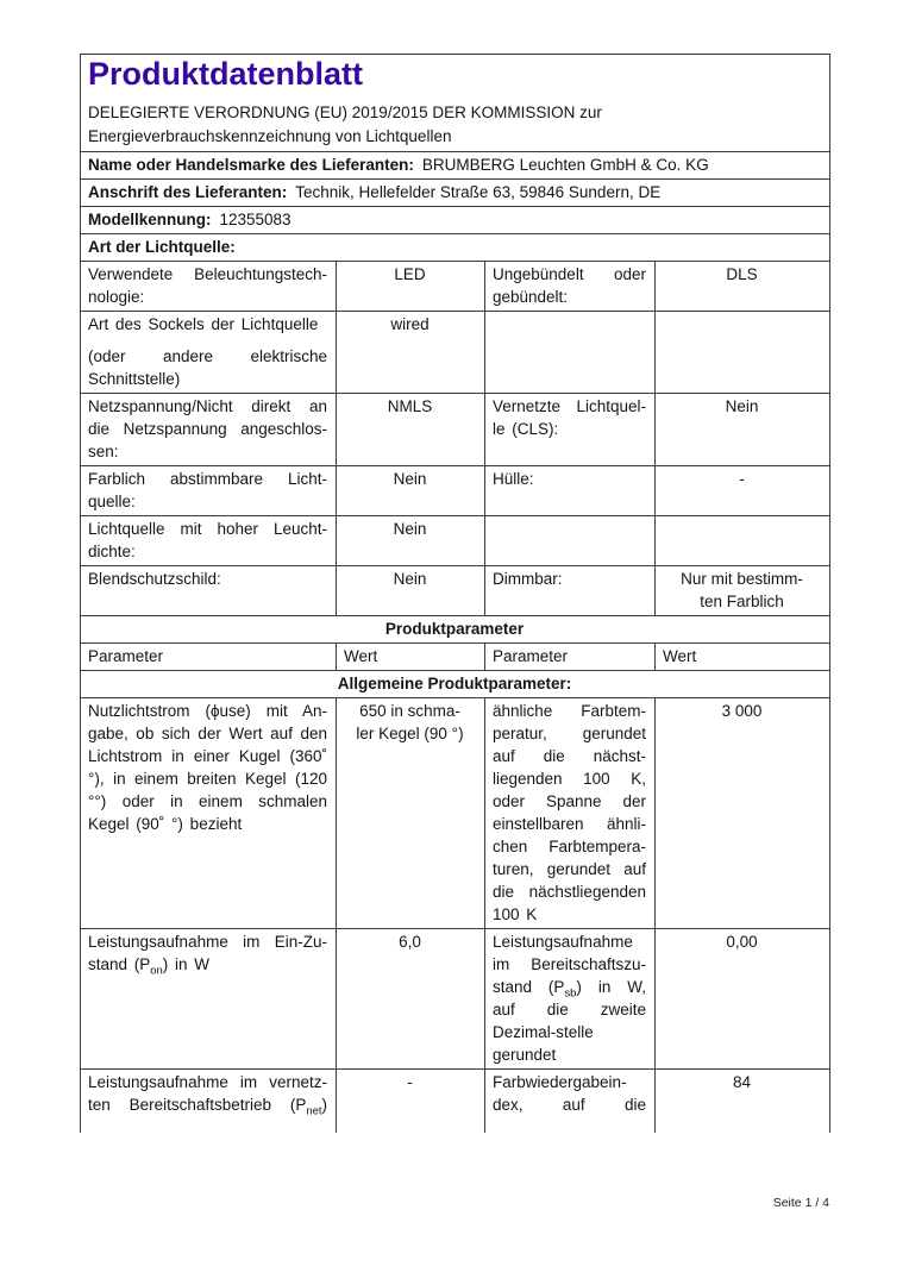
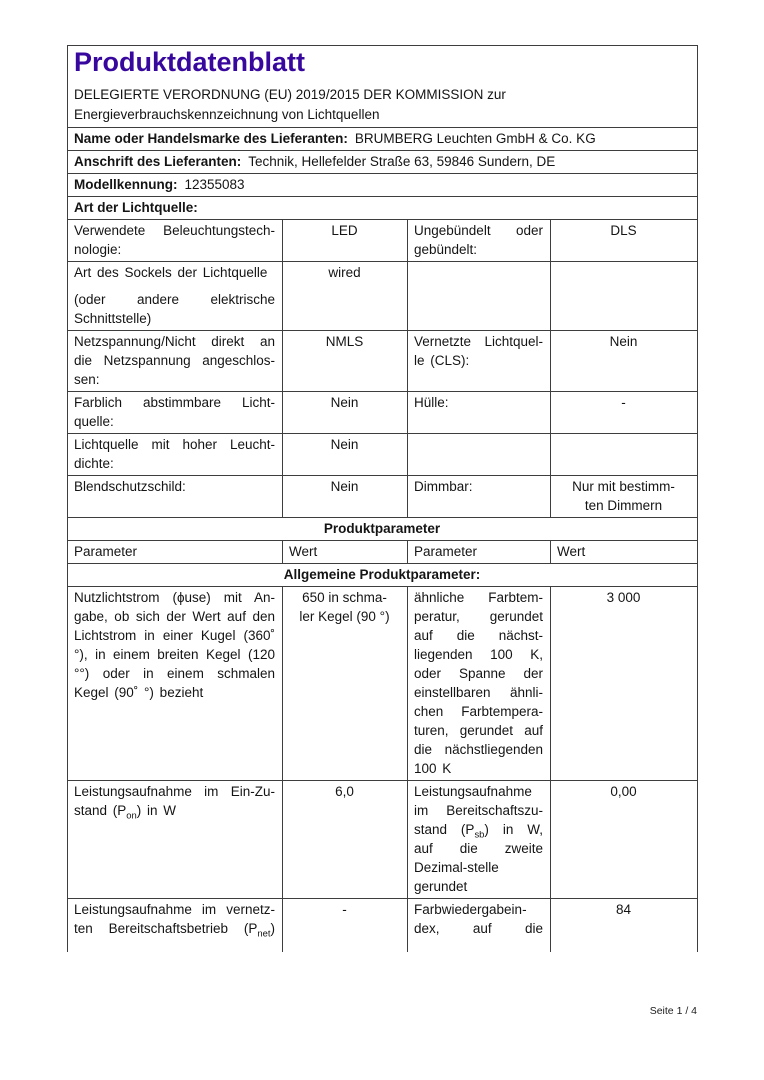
  Produktdatenblatt DELEGIERTE VERORDNUNG (EU) 2019/2015 DER KOMMISSION zur Energieverbrauchskennzeichnung von Lichtquellen
  Name oder Handelsmarke des Lieferanten: BRUMBERG Leuchten GmbH & Co. KG
  Anschrift des Lieferanten: Technik, Hellefelder Straße 63, 59846 Sundern, DE
  Modellkennung: 12355083
  Art der Lichtquelle:
  Verwendete Beleuchtungstech-nologie:	LED	Ungebündelt oder gebündelt:	DLS
  Art des Sockels der Lichtquelle (oder andere elektrische Schnittstelle)	wired
  Netzspannung/Nicht direkt an die Netzspannung angeschlos-sen:	NMLS	Vernetzte Lichtquel-le (CLS):	Nein
  Farblich abstimmbare Licht-quelle:	Nein	Hülle:	-
  Lichtquelle mit hoher Leucht-dichte:	Nein
- Blendschutzschild:	Nein	Dimmbar:	Nur mit bestimm- ten Farblich
+ Blendschutzschild:	Nein	Dimmbar:	Nur mit bestimm- ten Dimmern
  Produktparameter
  Parameter	Wert	Parameter	Wert
  Allgemeine Produktparameter:
  Nutzlichtstrom (ϕuse) mit An-gabe, ob sich der Wert auf den Lichtstrom in einer Kugel (360˚ °), in einem breiten Kegel (120 °°) oder in einem schmalen Kegel (90˚ °) bezieht	650 in schma- ler Kegel (90 °)	ähnliche Farbtem-peratur, gerundet auf die nächst-liegenden 100 K, oder Spanne der einstellbaren ähnli-chen Farbtempera-turen, gerundet auf die nächstliegenden 100 K	3 000
  Leistungsaufnahme im Ein-Zu-stand (Pon) in W	6,0	Leistungsaufnahme im Bereitschaftszu-stand (Psb) in W, auf die zweite Dezimal-stelle gerundet	0,00
  Leistungsaufnahme im vernetz-ten Bereitschaftsbetrieb (Pnet)	-	Farbwiedergabein-dex, auf die	84
  Seite 1 / 4
